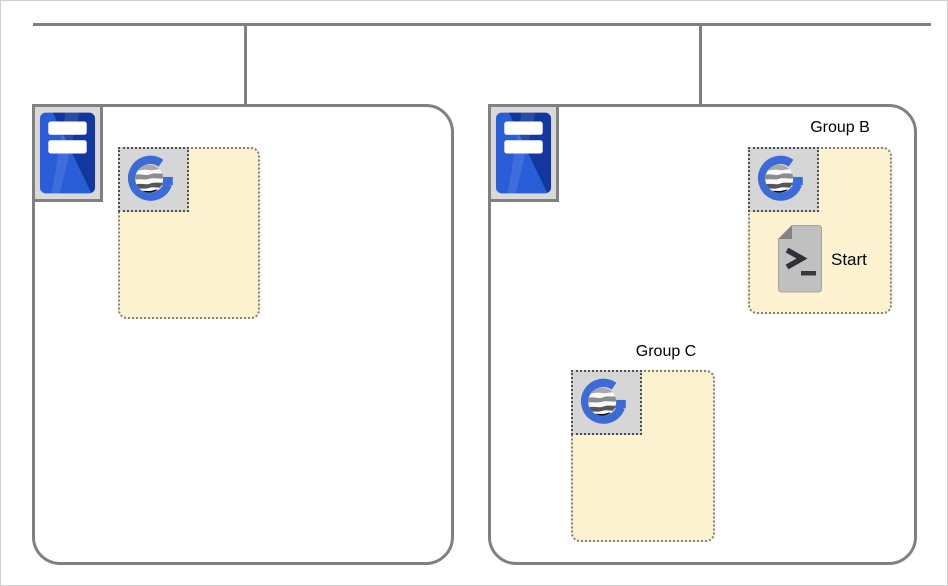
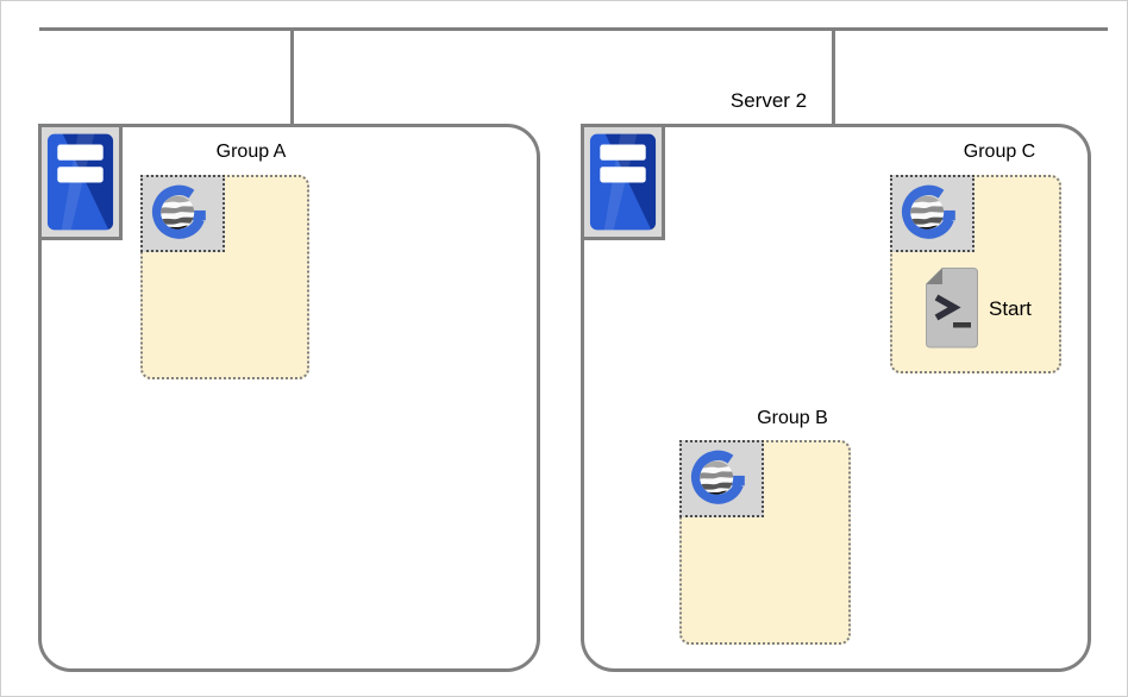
+ Server 2
+ Group A
- Group B
+ Group C
  Start
- Group C
+ Group B
